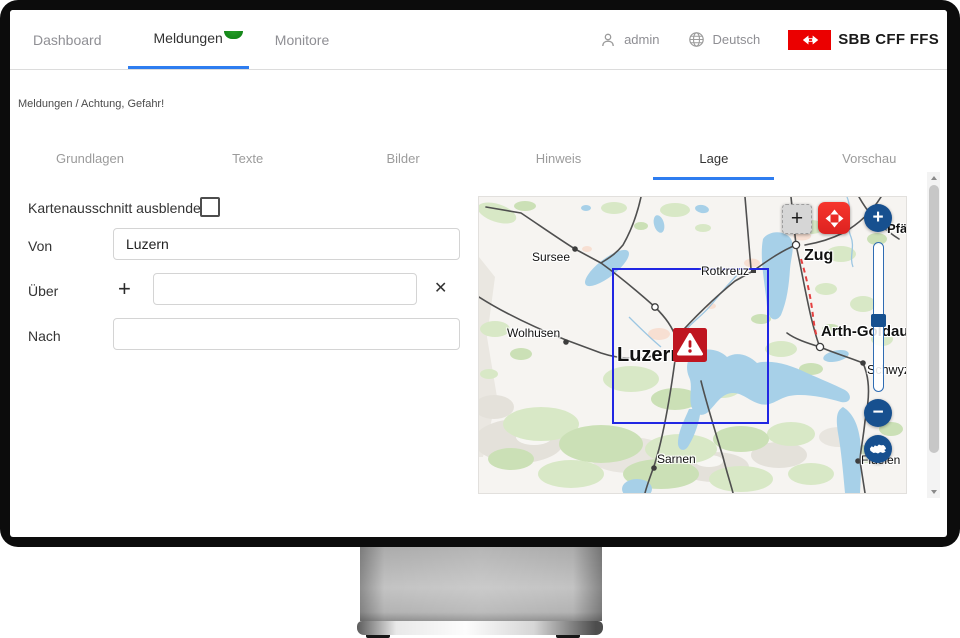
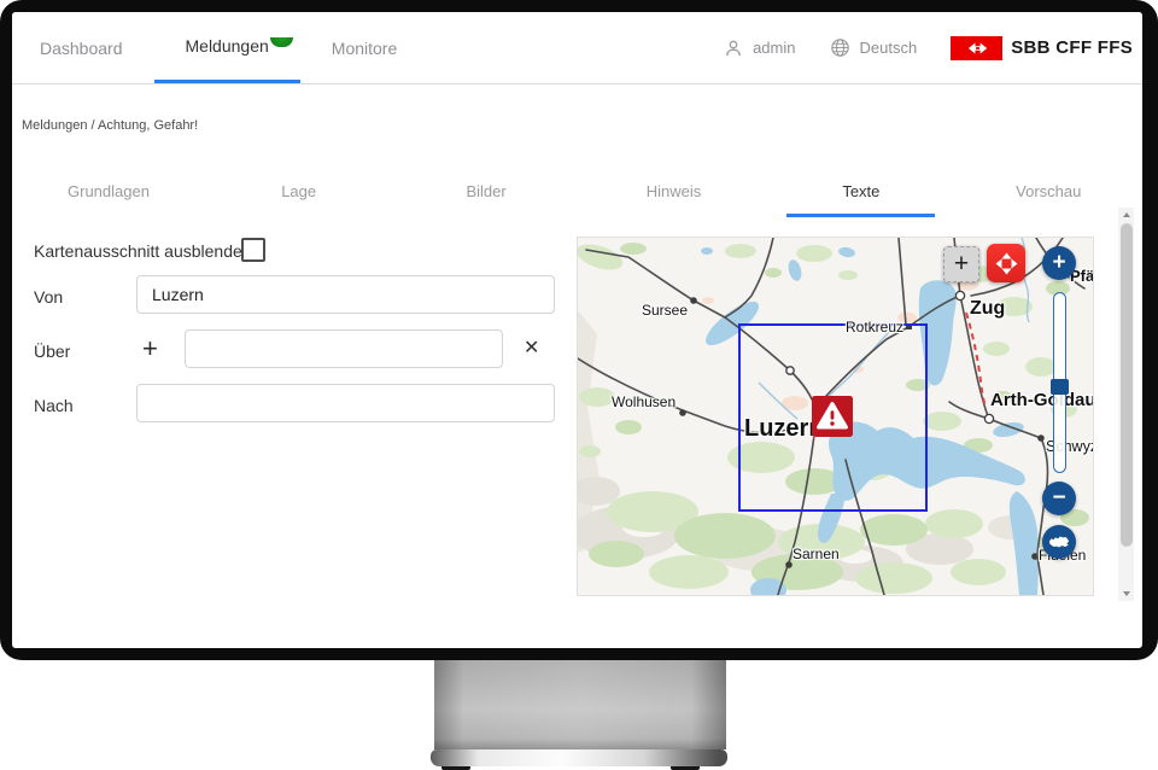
  Dashboard
  Meldungen
  Monitore
  admin
  Deutsch
  SBB CFF FFS
  Meldungen / Achtung, Gefahr!
  Grundlagen
- Texte
+ Lage
  Bilder
  Hinweis
- Lage
+ Texte
  Vorschau
  Kartenausschnitt ausblende
  Von
  Luzern
  Über
  +
  ✕
  Nach
  Sursee
  Wolhusen
  Rotkreuz
  Zug
  Luzer
  Arth-Goldau
  Schwy
  Sarnen
  +
  +
  −
